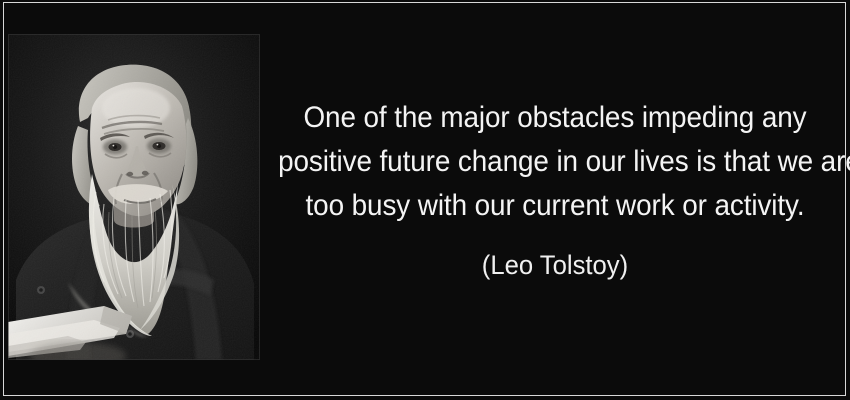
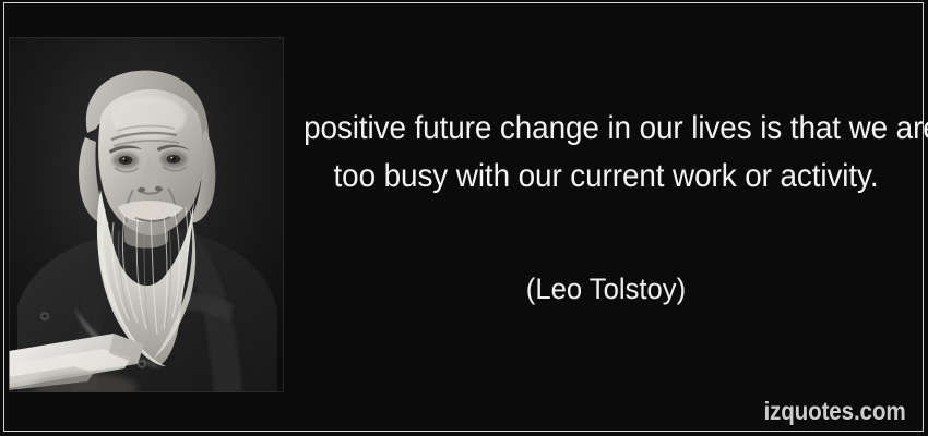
- One of the major obstacles impeding any
  positive future change in our lives is that we a
  too busy with our current work or activity.
  (Leo Tolstoy)
+ izquotes.com
